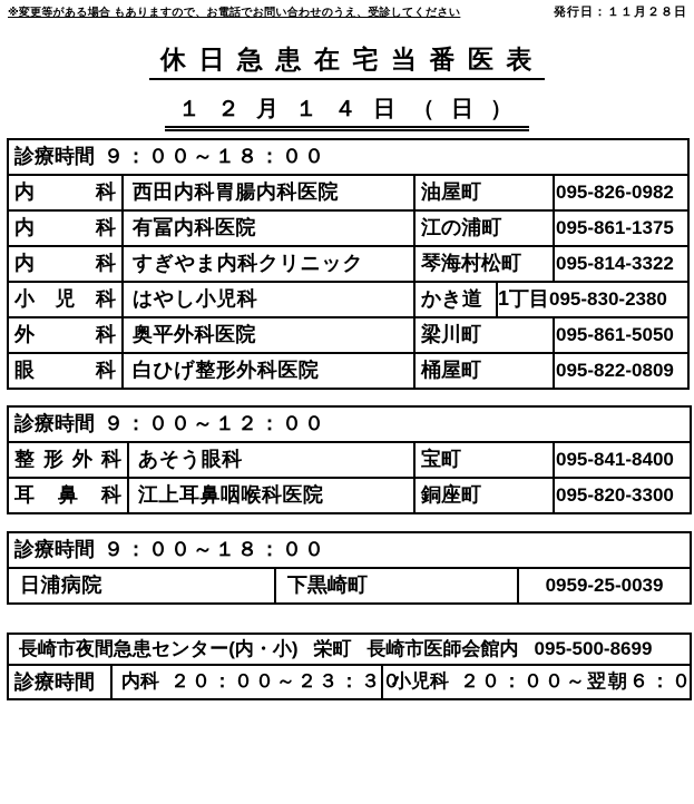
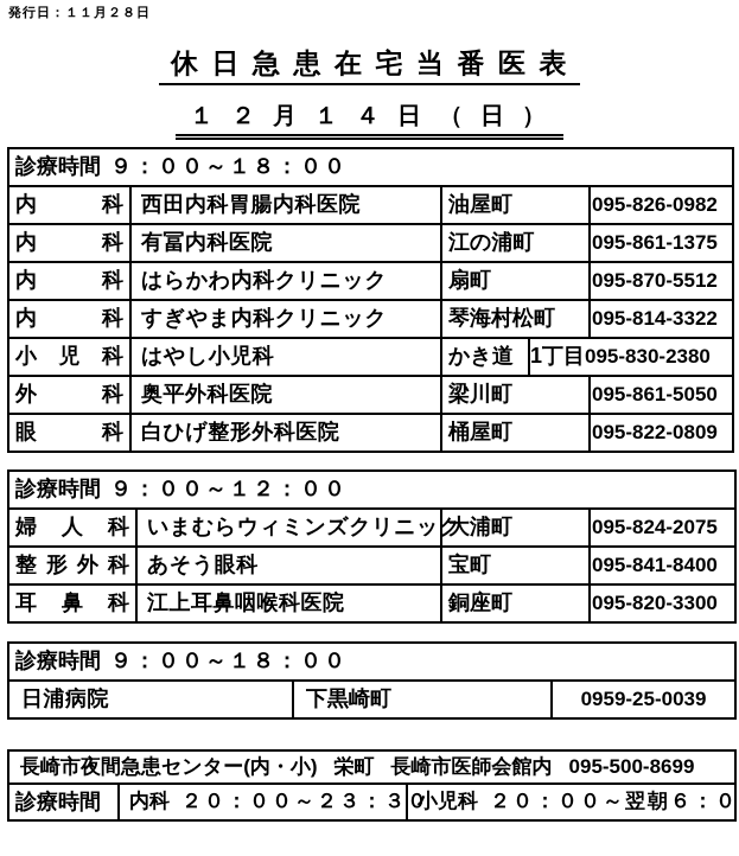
- ※変更等がある場合 もありますので、お電話でお問い合わせのうえ、受診してください
  発行日：１１月２８日
  休日急患在宅当番医表
  １２月１４日（日）
  診療時間 ９：００～１８：００
  内科	西田内科胃腸内科医院	油屋町	095-826-0982
  内科	有冨内科医院	江の浦町	095-861-1375
+ 内科	はらかわ内科クリニック	扇町	095-870-5512
  内科	すぎやま内科クリニック	琴海村松町	095-814-3322
  小児科	はやし小児科	かき道	1丁目095-830-2380
  外科	奥平外科医院	梁川町	095-861-5050
  眼科	白ひげ整形外科医院	桶屋町	095-822-0809
  診療時間 ９：００～１２：００
+ 婦人科	いまむらウィミンズクリニック	大浦町	095-824-2075
  整形外科	あそう眼科	宝町	095-841-8400
  耳鼻科	江上耳鼻咽喉科医院	銅座町	095-820-3300
  診療時間 ９：００～１８：００
  日浦病院	下黒崎町	0959-25-0039
  長崎市夜間急患センター(内・小) 栄町 長崎市医師会館内 095-500-8699
  診療時間	内科 ２０：００～２３：３０	小児科 ２０：００～翌朝６：０
